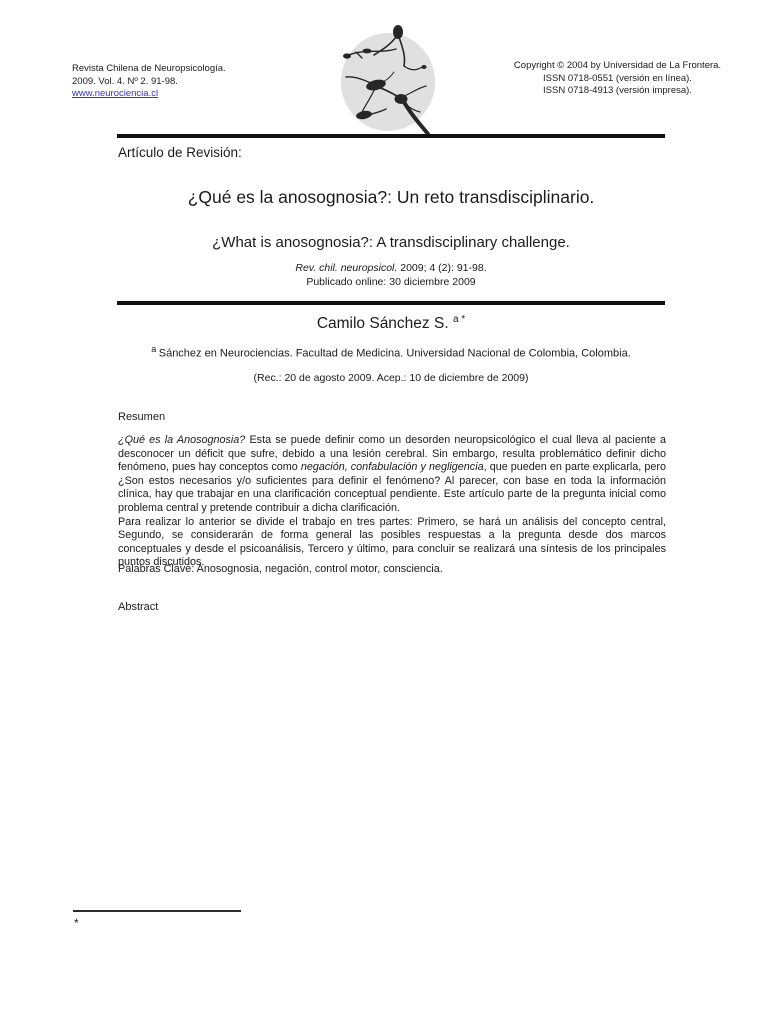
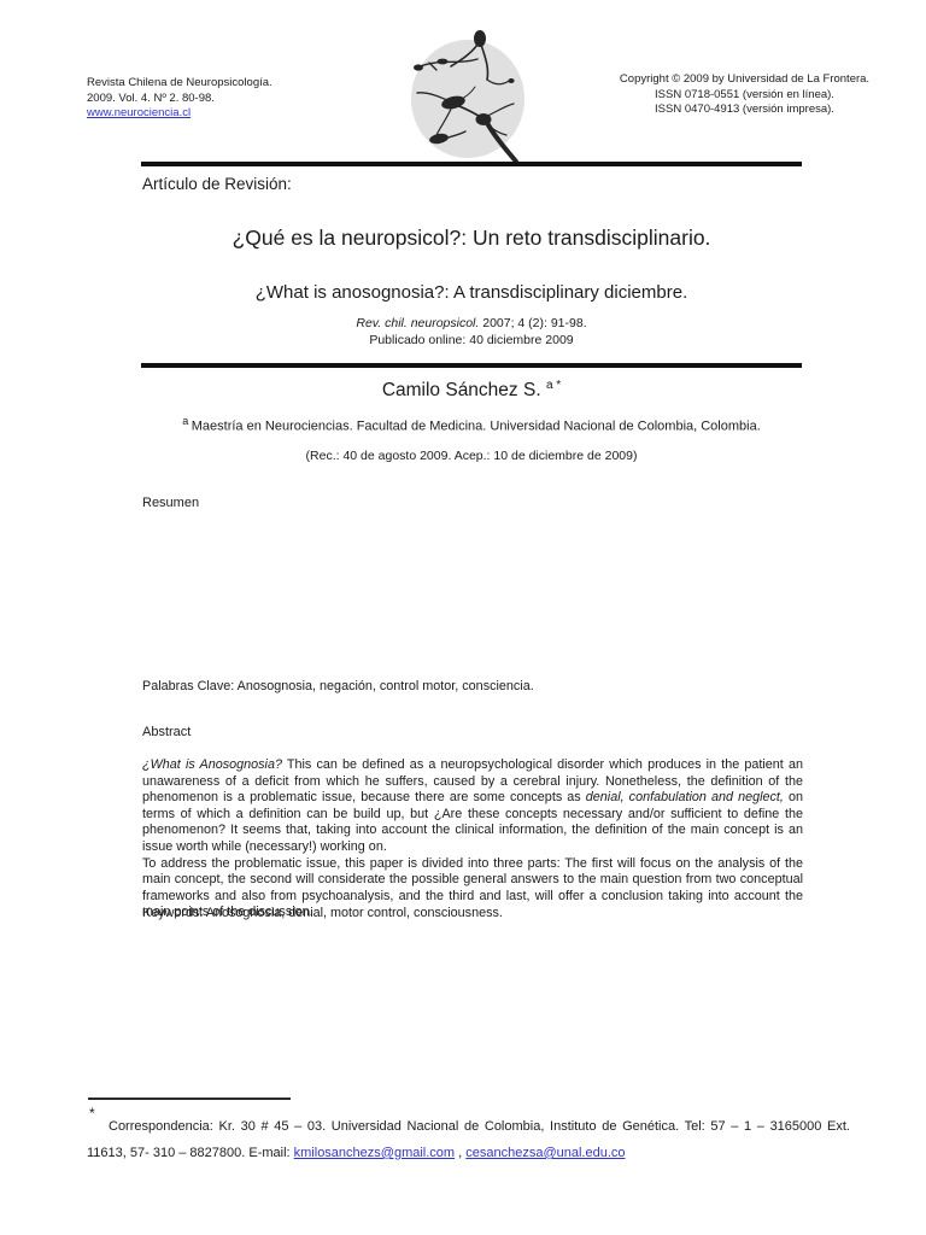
  Revista Chilena de Neuropsicología.
- 2009. Vol. 4. Nº 2. 91-98.
+ 2009. Vol. 4. Nº 2. 80-98.
  www.neurociencia.cl
- Copyright © 2004 by Universidad de La Frontera.
+ Copyright © 2009 by Universidad de La Frontera.
  ISSN 0718-0551 (versión en línea).
- ISSN 0718-4913 (versión impresa).
+ ISSN 0470-4913 (versión impresa).
  Artículo de Revisión:
- ¿Qué es la anosognosia?: Un reto transdisciplinario.
+ ¿Qué es la neuropsicol?: Un reto transdisciplinario.
- ¿What is anosognosia?: A transdisciplinary challenge.
+ ¿What is anosognosia?: A transdisciplinary diciembre.
- Rev. chil. neuropsicol. 2009; 4 (2): 91-98.
+ Rev. chil. neuropsicol. 2007; 4 (2): 91-98.
- Publicado online: 30 diciembre 2009
+ Publicado online: 40 diciembre 2009
  Camilo Sánchez S. a *
- a Sánchez en Neurociencias. Facultad de Medicina. Universidad Nacional de Colombia, Colombia.
+ a Maestría en Neurociencias. Facultad de Medicina. Universidad Nacional de Colombia, Colombia.
- (Rec.: 20 de agosto 2009. Acep.: 10 de diciembre de 2009)
+ (Rec.: 40 de agosto 2009. Acep.: 10 de diciembre de 2009)
  Resumen
- ¿Qué es la Anosognosia? Esta se puede definir como un desorden neuropsicológico el cual lleva al paciente a desconocer un déficit que sufre, debido a una lesión cerebral. Sin embargo, resulta problemático definir dicho fenómeno, pues hay conceptos como negación, confabulación y negligencia, que pueden en parte explicarla, pero ¿Son estos necesarios y/o suficientes para definir el fenómeno? Al parecer, con base en toda la información clínica, hay que trabajar en una clarificación conceptual pendiente. Este artículo parte de la pregunta inicial como problema central y pretende contribuir a dicha clarificación.
- Para realizar lo anterior se divide el trabajo en tres partes: Primero, se hará un análisis del concepto central, Segundo, se considerarán de forma general las posibles respuestas a la pregunta desde dos marcos conceptuales y desde el psicoanálisis, Tercero y último, para concluir se realizará una síntesis de los principales puntos discutidos.
  Palabras Clave: Anosognosia, negación, control motor, consciencia.
  Abstract
+ ¿What is Anosognosia? This can be defined as a neuropsychological disorder which produces in the patient an unawareness of a deficit from which he suffers, caused by a cerebral injury. Nonetheless, the definition of the phenomenon is a problematic issue, because there are some concepts as denial, confabulation and neglect, on terms of which a definition can be build up, but ¿Are these concepts necessary and/or sufficient to define the phenomenon? It seems that, taking into account the clinical information, the definition of the main concept is an issue worth while (necessary!) working on.
+ To address the problematic issue, this paper is divided into three parts: The first will focus on the analysis of the main concept, the second will considerate the possible general answers to the main question from two conceptual frameworks and also from psychoanalysis, and the third and last, will offer a conclusion taking into account the main points of the discussion.
+ Keywords: Anosognosia, denial, motor control, consciousness.
  *
+ Correspondencia: Kr. 30 # 45 – 03. Universidad Nacional de Colombia, Instituto de Genética. Tel: 57 – 1 – 3165000 Ext. 11613, 57- 310 – 8827800. E-mail: kmilosanchezs@gmail.com , cesanchezsa@unal.edu.co
